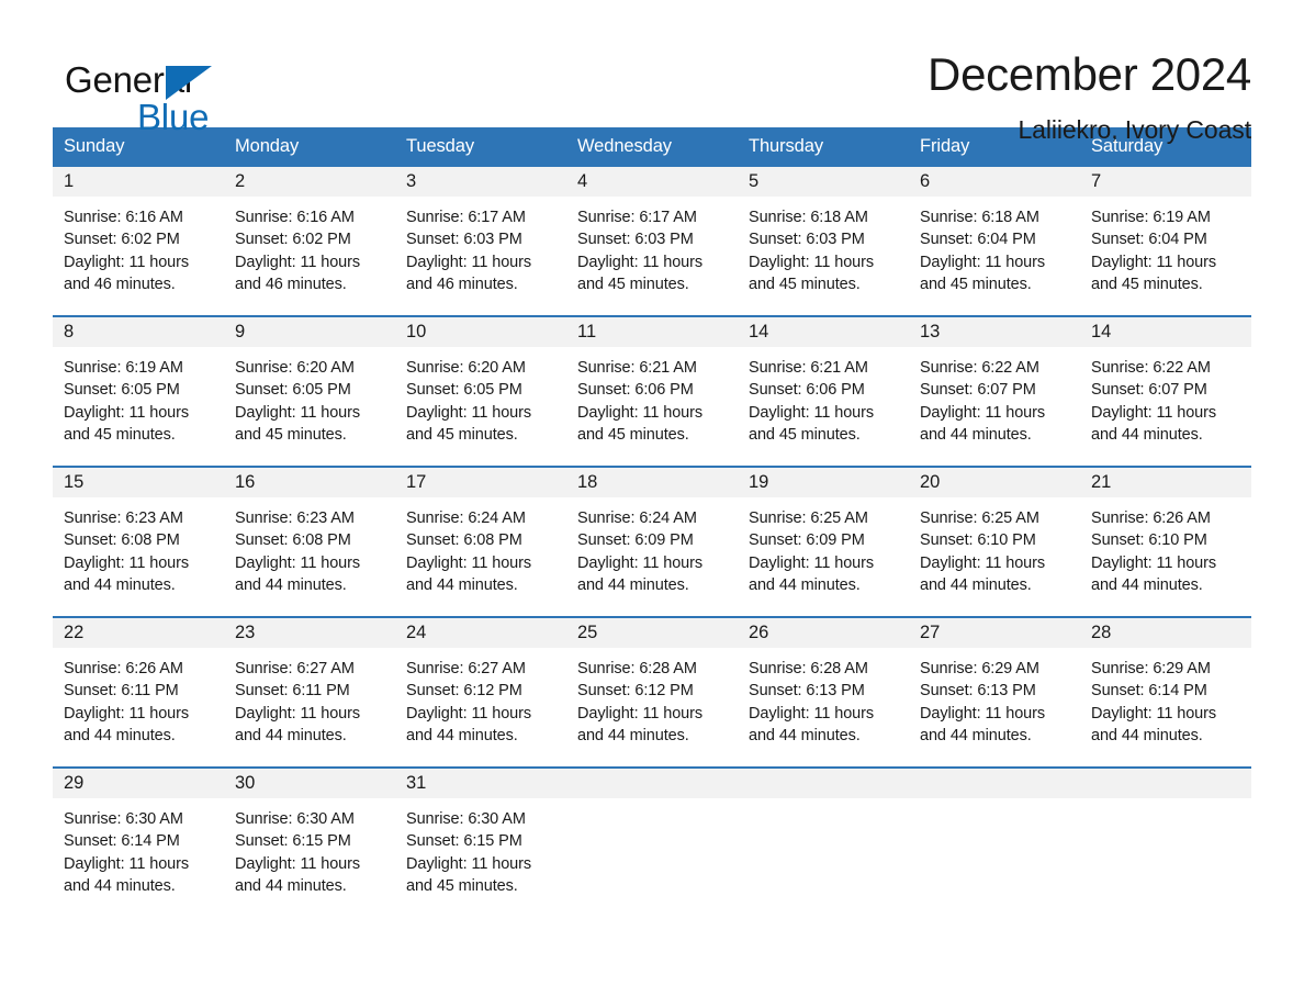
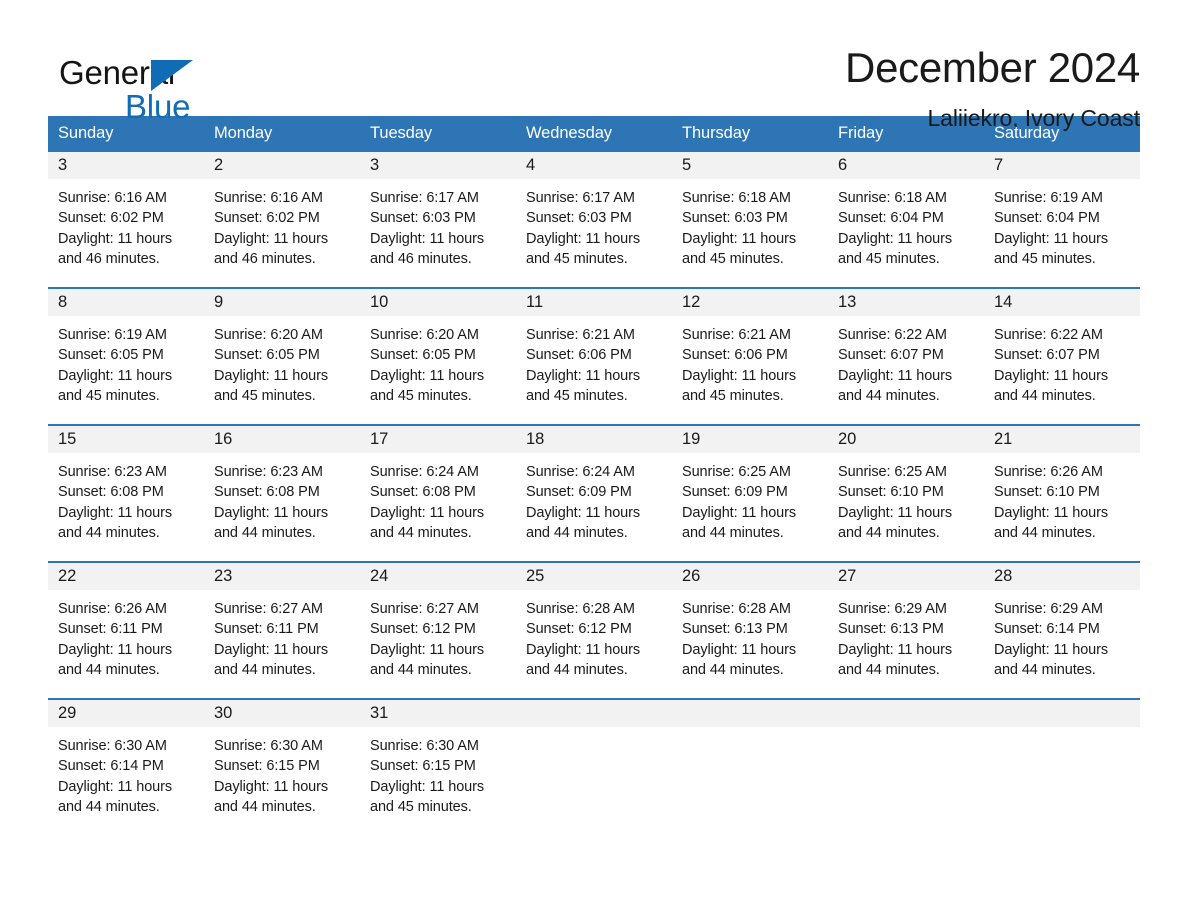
  General
  Blue
  December 2024
  Laliiekro, Ivory Coast
  Sunday	Monday	Tuesday	Wednesday	Thursday	Friday	Saturday
- 1Sunrise: 6:16 AMSunset: 6:02 PMDaylight: 11 hoursand 46 minutes.	2Sunrise: 6:16 AMSunset: 6:02 PMDaylight: 11 hoursand 46 minutes.	3Sunrise: 6:17 AMSunset: 6:03 PMDaylight: 11 hoursand 46 minutes.	4Sunrise: 6:17 AMSunset: 6:03 PMDaylight: 11 hoursand 45 minutes.	5Sunrise: 6:18 AMSunset: 6:03 PMDaylight: 11 hoursand 45 minutes.	6Sunrise: 6:18 AMSunset: 6:04 PMDaylight: 11 hoursand 45 minutes.	7Sunrise: 6:19 AMSunset: 6:04 PMDaylight: 11 hoursand 45 minutes.
+ 3Sunrise: 6:16 AMSunset: 6:02 PMDaylight: 11 hoursand 46 minutes.	2Sunrise: 6:16 AMSunset: 6:02 PMDaylight: 11 hoursand 46 minutes.	3Sunrise: 6:17 AMSunset: 6:03 PMDaylight: 11 hoursand 46 minutes.	4Sunrise: 6:17 AMSunset: 6:03 PMDaylight: 11 hoursand 45 minutes.	5Sunrise: 6:18 AMSunset: 6:03 PMDaylight: 11 hoursand 45 minutes.	6Sunrise: 6:18 AMSunset: 6:04 PMDaylight: 11 hoursand 45 minutes.	7Sunrise: 6:19 AMSunset: 6:04 PMDaylight: 11 hoursand 45 minutes.
- 8Sunrise: 6:19 AMSunset: 6:05 PMDaylight: 11 hoursand 45 minutes.	9Sunrise: 6:20 AMSunset: 6:05 PMDaylight: 11 hoursand 45 minutes.	10Sunrise: 6:20 AMSunset: 6:05 PMDaylight: 11 hoursand 45 minutes.	11Sunrise: 6:21 AMSunset: 6:06 PMDaylight: 11 hoursand 45 minutes.	14Sunrise: 6:21 AMSunset: 6:06 PMDaylight: 11 hoursand 45 minutes.	13Sunrise: 6:22 AMSunset: 6:07 PMDaylight: 11 hoursand 44 minutes.	14Sunrise: 6:22 AMSunset: 6:07 PMDaylight: 11 hoursand 44 minutes.
+ 8Sunrise: 6:19 AMSunset: 6:05 PMDaylight: 11 hoursand 45 minutes.	9Sunrise: 6:20 AMSunset: 6:05 PMDaylight: 11 hoursand 45 minutes.	10Sunrise: 6:20 AMSunset: 6:05 PMDaylight: 11 hoursand 45 minutes.	11Sunrise: 6:21 AMSunset: 6:06 PMDaylight: 11 hoursand 45 minutes.	12Sunrise: 6:21 AMSunset: 6:06 PMDaylight: 11 hoursand 45 minutes.	13Sunrise: 6:22 AMSunset: 6:07 PMDaylight: 11 hoursand 44 minutes.	14Sunrise: 6:22 AMSunset: 6:07 PMDaylight: 11 hoursand 44 minutes.
  15Sunrise: 6:23 AMSunset: 6:08 PMDaylight: 11 hoursand 44 minutes.	16Sunrise: 6:23 AMSunset: 6:08 PMDaylight: 11 hoursand 44 minutes.	17Sunrise: 6:24 AMSunset: 6:08 PMDaylight: 11 hoursand 44 minutes.	18Sunrise: 6:24 AMSunset: 6:09 PMDaylight: 11 hoursand 44 minutes.	19Sunrise: 6:25 AMSunset: 6:09 PMDaylight: 11 hoursand 44 minutes.	20Sunrise: 6:25 AMSunset: 6:10 PMDaylight: 11 hoursand 44 minutes.	21Sunrise: 6:26 AMSunset: 6:10 PMDaylight: 11 hoursand 44 minutes.
  22Sunrise: 6:26 AMSunset: 6:11 PMDaylight: 11 hoursand 44 minutes.	23Sunrise: 6:27 AMSunset: 6:11 PMDaylight: 11 hoursand 44 minutes.	24Sunrise: 6:27 AMSunset: 6:12 PMDaylight: 11 hoursand 44 minutes.	25Sunrise: 6:28 AMSunset: 6:12 PMDaylight: 11 hoursand 44 minutes.	26Sunrise: 6:28 AMSunset: 6:13 PMDaylight: 11 hoursand 44 minutes.	27Sunrise: 6:29 AMSunset: 6:13 PMDaylight: 11 hoursand 44 minutes.	28Sunrise: 6:29 AMSunset: 6:14 PMDaylight: 11 hoursand 44 minutes.
  29Sunrise: 6:30 AMSunset: 6:14 PMDaylight: 11 hoursand 44 minutes.	30Sunrise: 6:30 AMSunset: 6:15 PMDaylight: 11 hoursand 44 minutes.	31Sunrise: 6:30 AMSunset: 6:15 PMDaylight: 11 hoursand 45 minutes.
